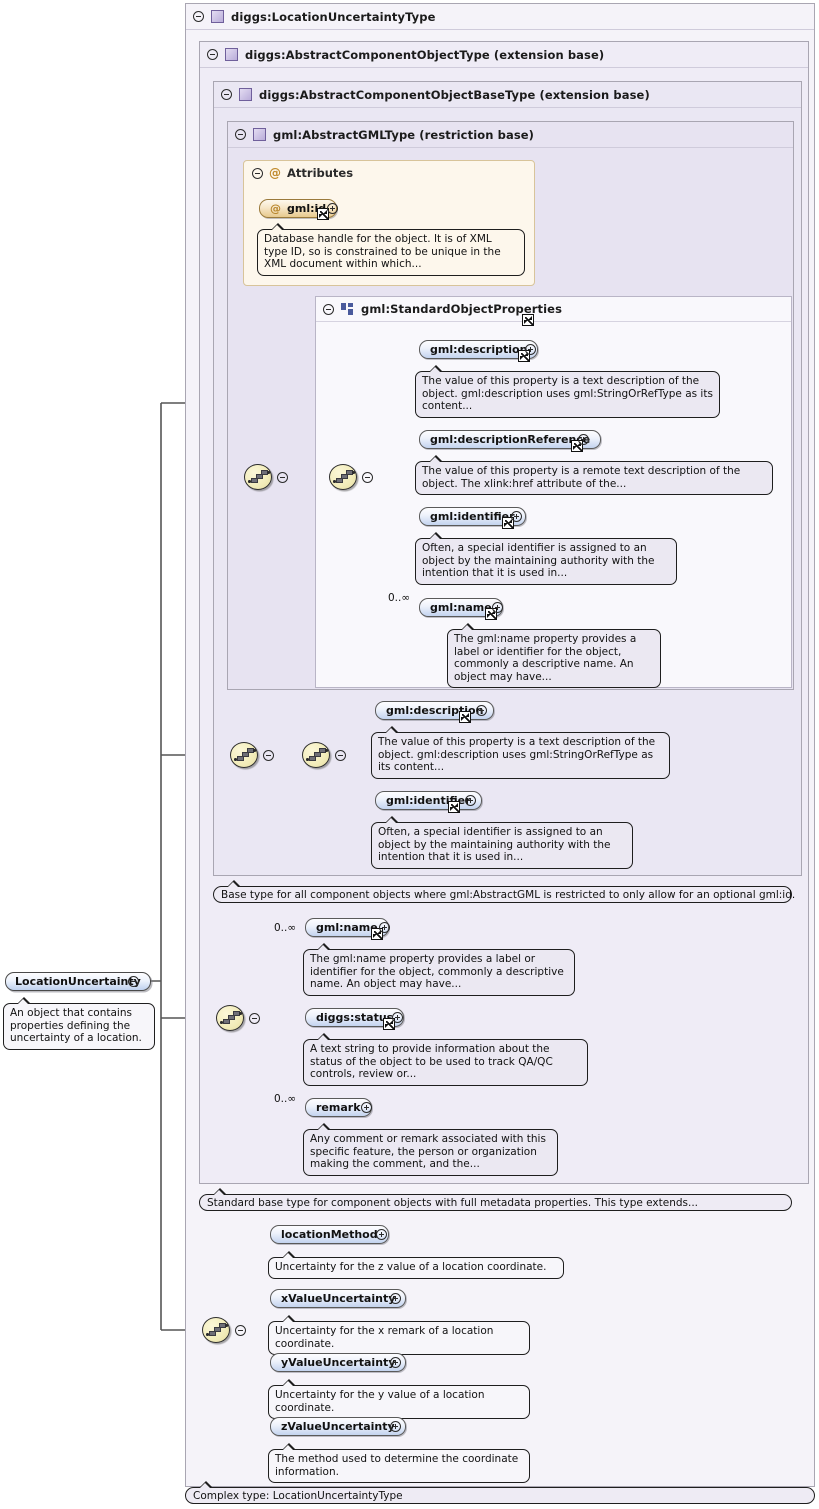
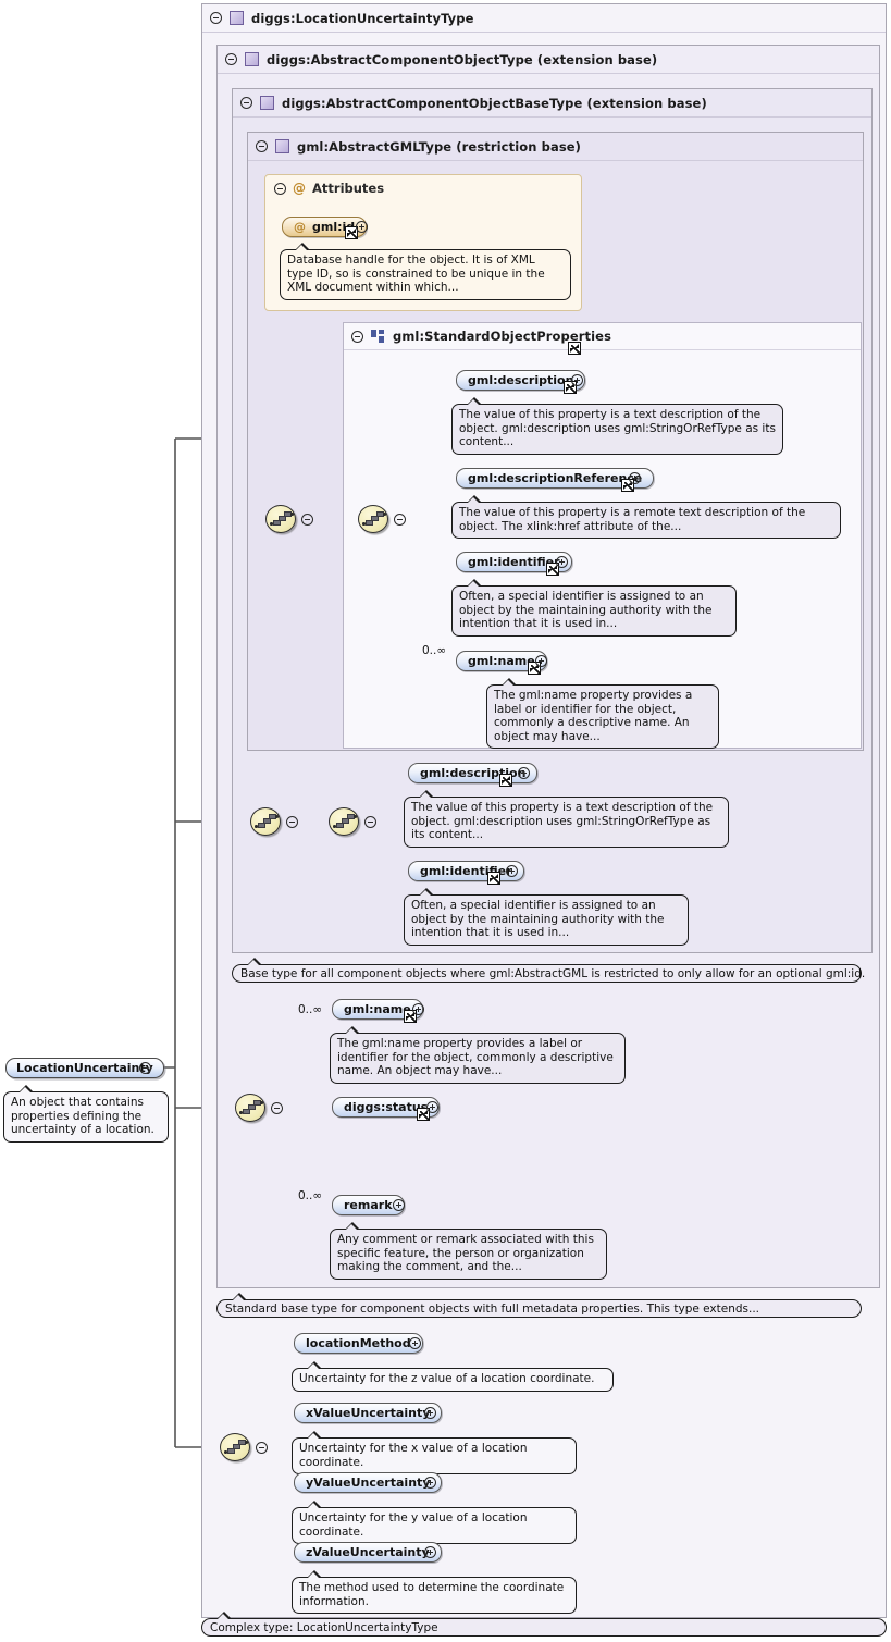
  diggs:LocationUncertaintyType
  diggs:AbstractComponentObjectType (extension base)
  diggs:AbstractComponentObjectBaseType (extension base)
  gml:AbstractGMLType (restriction base)
  @
  Attributes
  @
  Database handle for the object. It is of XML type ID, so is constrained to be unique in the XML document within which...
  gml:StandardObjectProperties
  gml:descriptio
  The value of this property is a text description of the object. gml:description uses gml:StringOrRefType as its content...
  gml:descriptionRefere
  The value of this property is a remote text description of the object. The xlink:href attribute of the...
  gml:identifi
  Often, a special identifier is assigned to an object by the maintaining authority with the intention that it is used in...
  0..∞
  gml:nam
  The gml:name property provides a label or identifier for the object, commonly a descriptive name. An object may have...
  gml:descripo
  The value of this property is a text description of the object. gml:description uses gml:StringOrRefType as its content...
  gml:idente
  Often, a special identifier is assigned to an object by the maintaining authority with the intention that it is used in...
  Base type for all component objects where gml:AbstractGML is restricted to only allow for an optional gml:id.
  0..∞
  gml:nam
  The gml:name property provides a label or identifier for the object, commonly a descriptive name. An object may have...
  diggs:stat
- A text string to provide information about the status of the object to be used to track QA/QC controls, review or...
  0..∞
  remark
  Any comment or remark associated with this specific feature, the person or organization making the comment, and the...
  Standard base type for component objects with full metadata properties. This type extends...
  locationMethod
  Uncertainty for the z value of a location coordinate.
  xValueUncertaint
- Uncertainty for the x remark of a location coordinate.
+ Uncertainty for the x value of a location coordinate.
  yValueUncertaint
  Uncertainty for the y value of a location coordinate.
  zValueUncertaint
  The method used to determine the coordinate information.
  LocationUncertain
  An object that contains properties defining the uncertainty of a location.
  Complex type: LocationUncertaintyType
